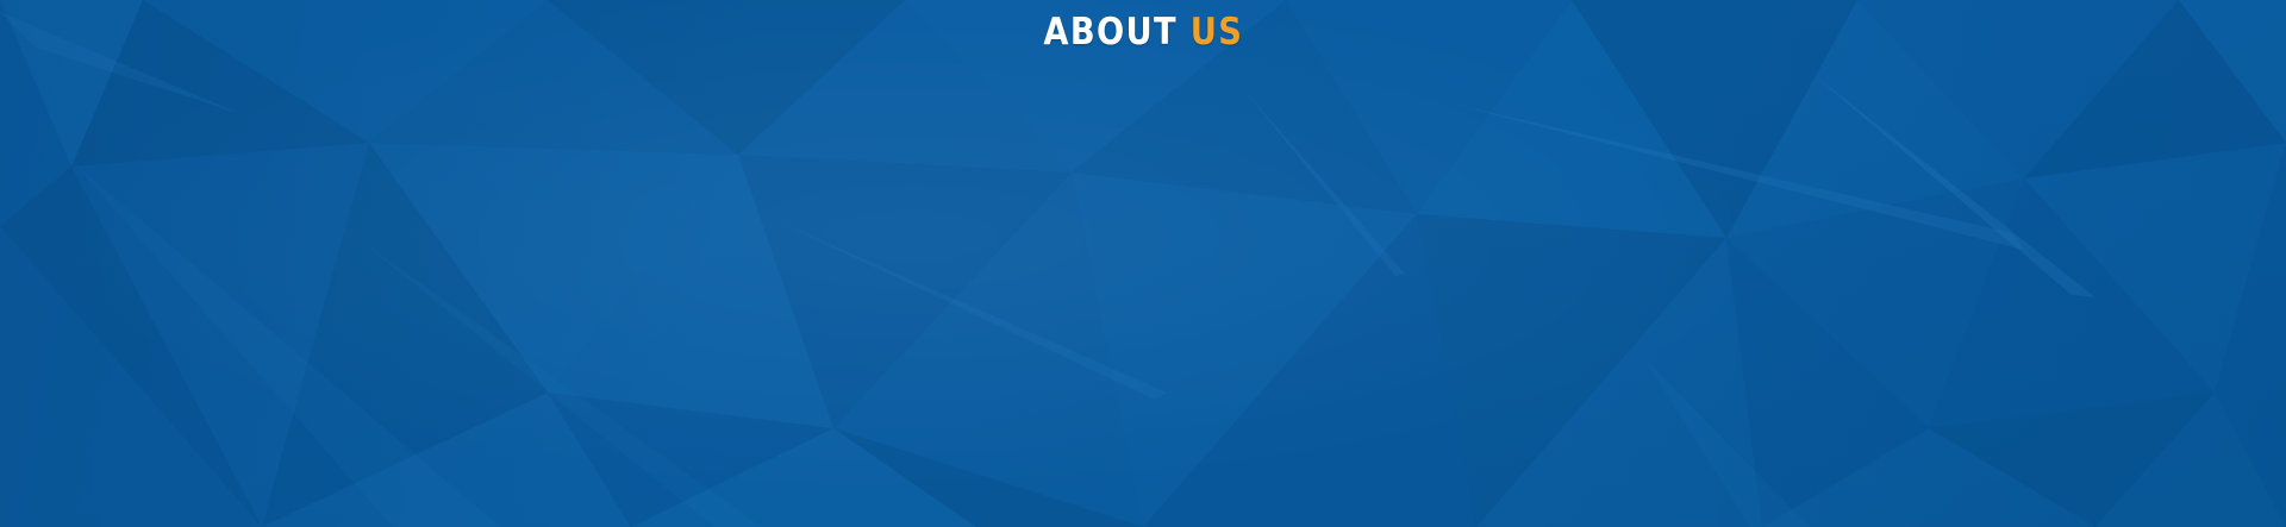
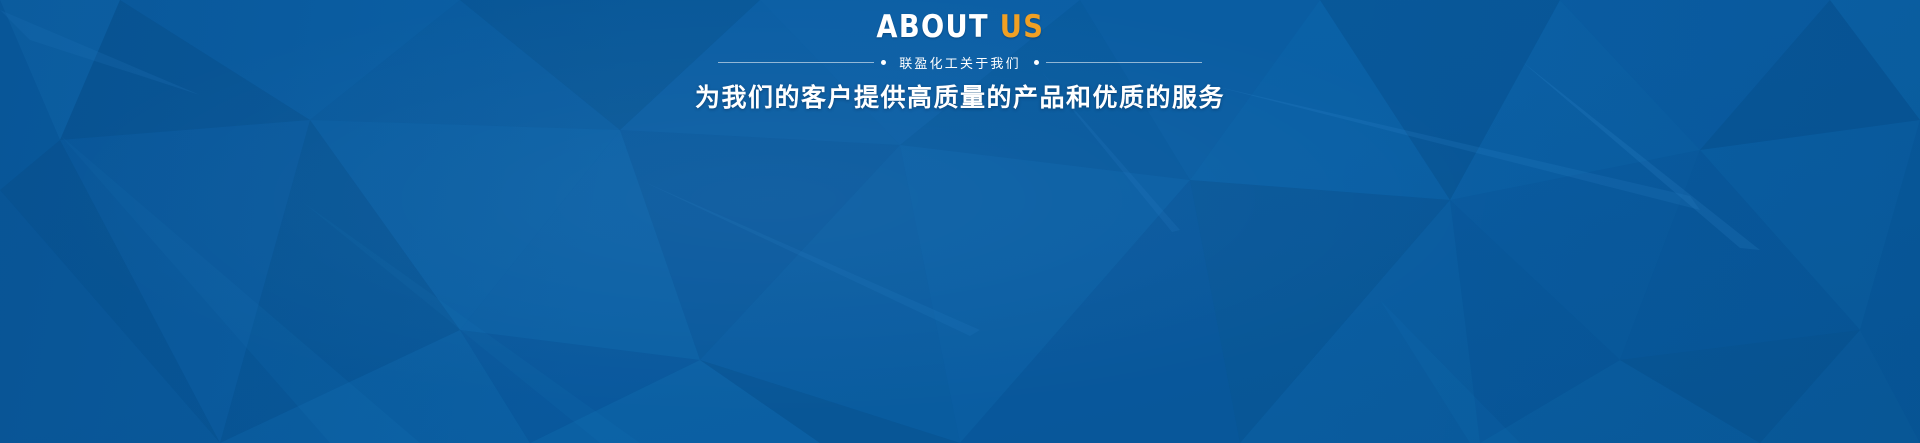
  ABOUT US
+ 联盈化工关于我们
+ 为我们的客户提供高质量的产品和优质的服务
